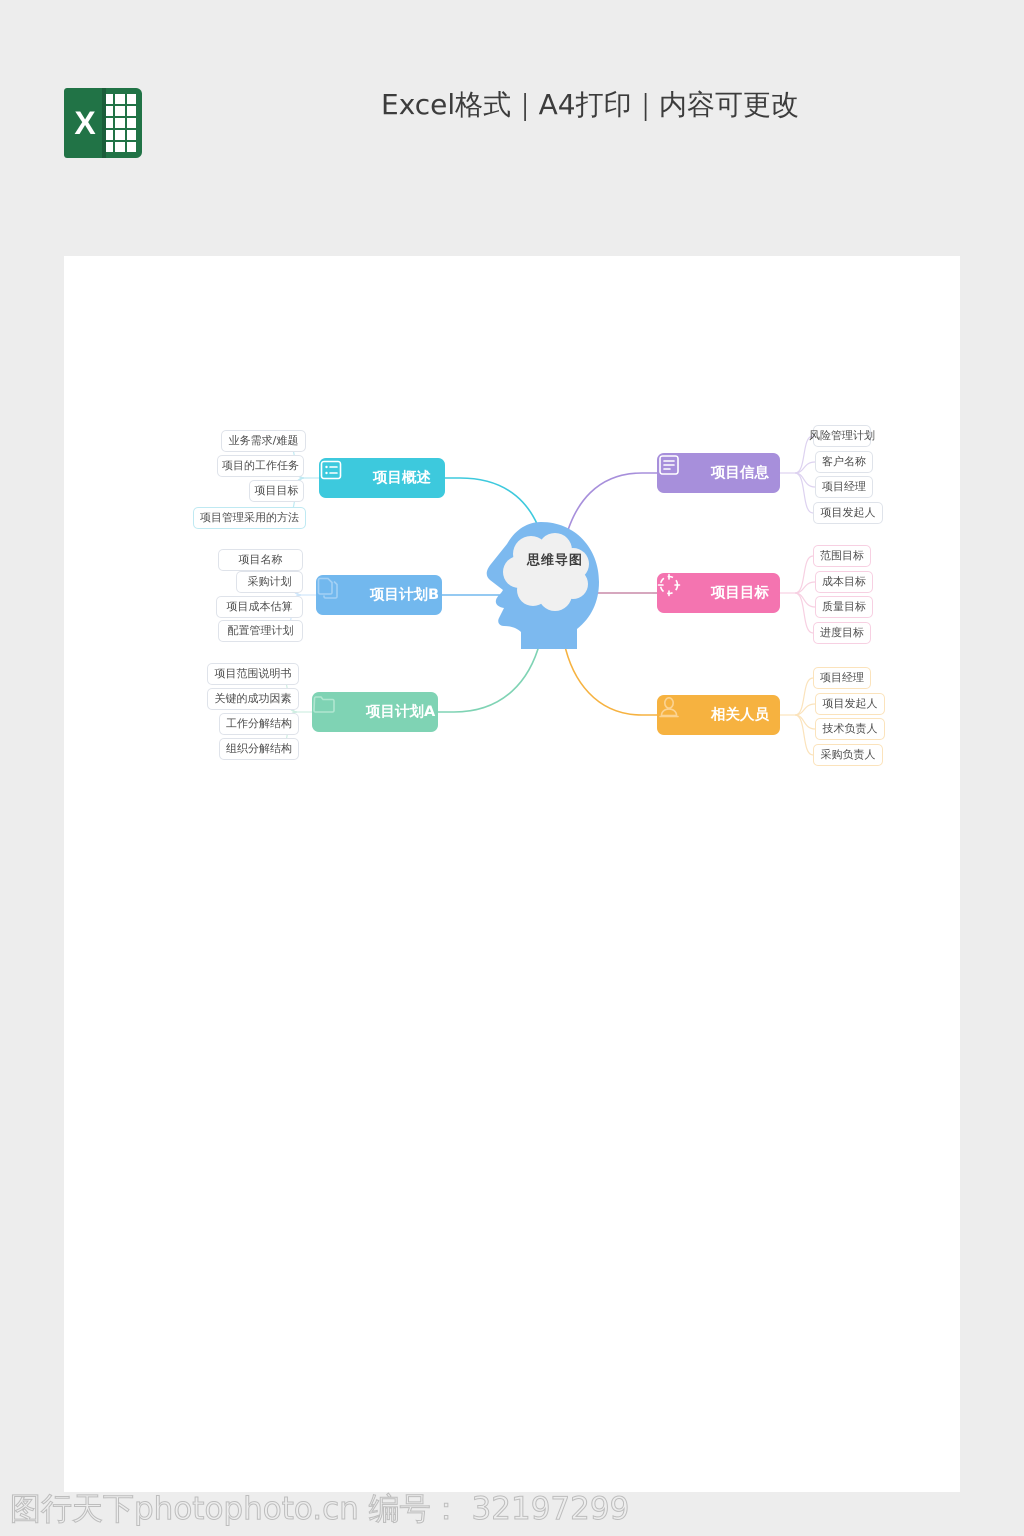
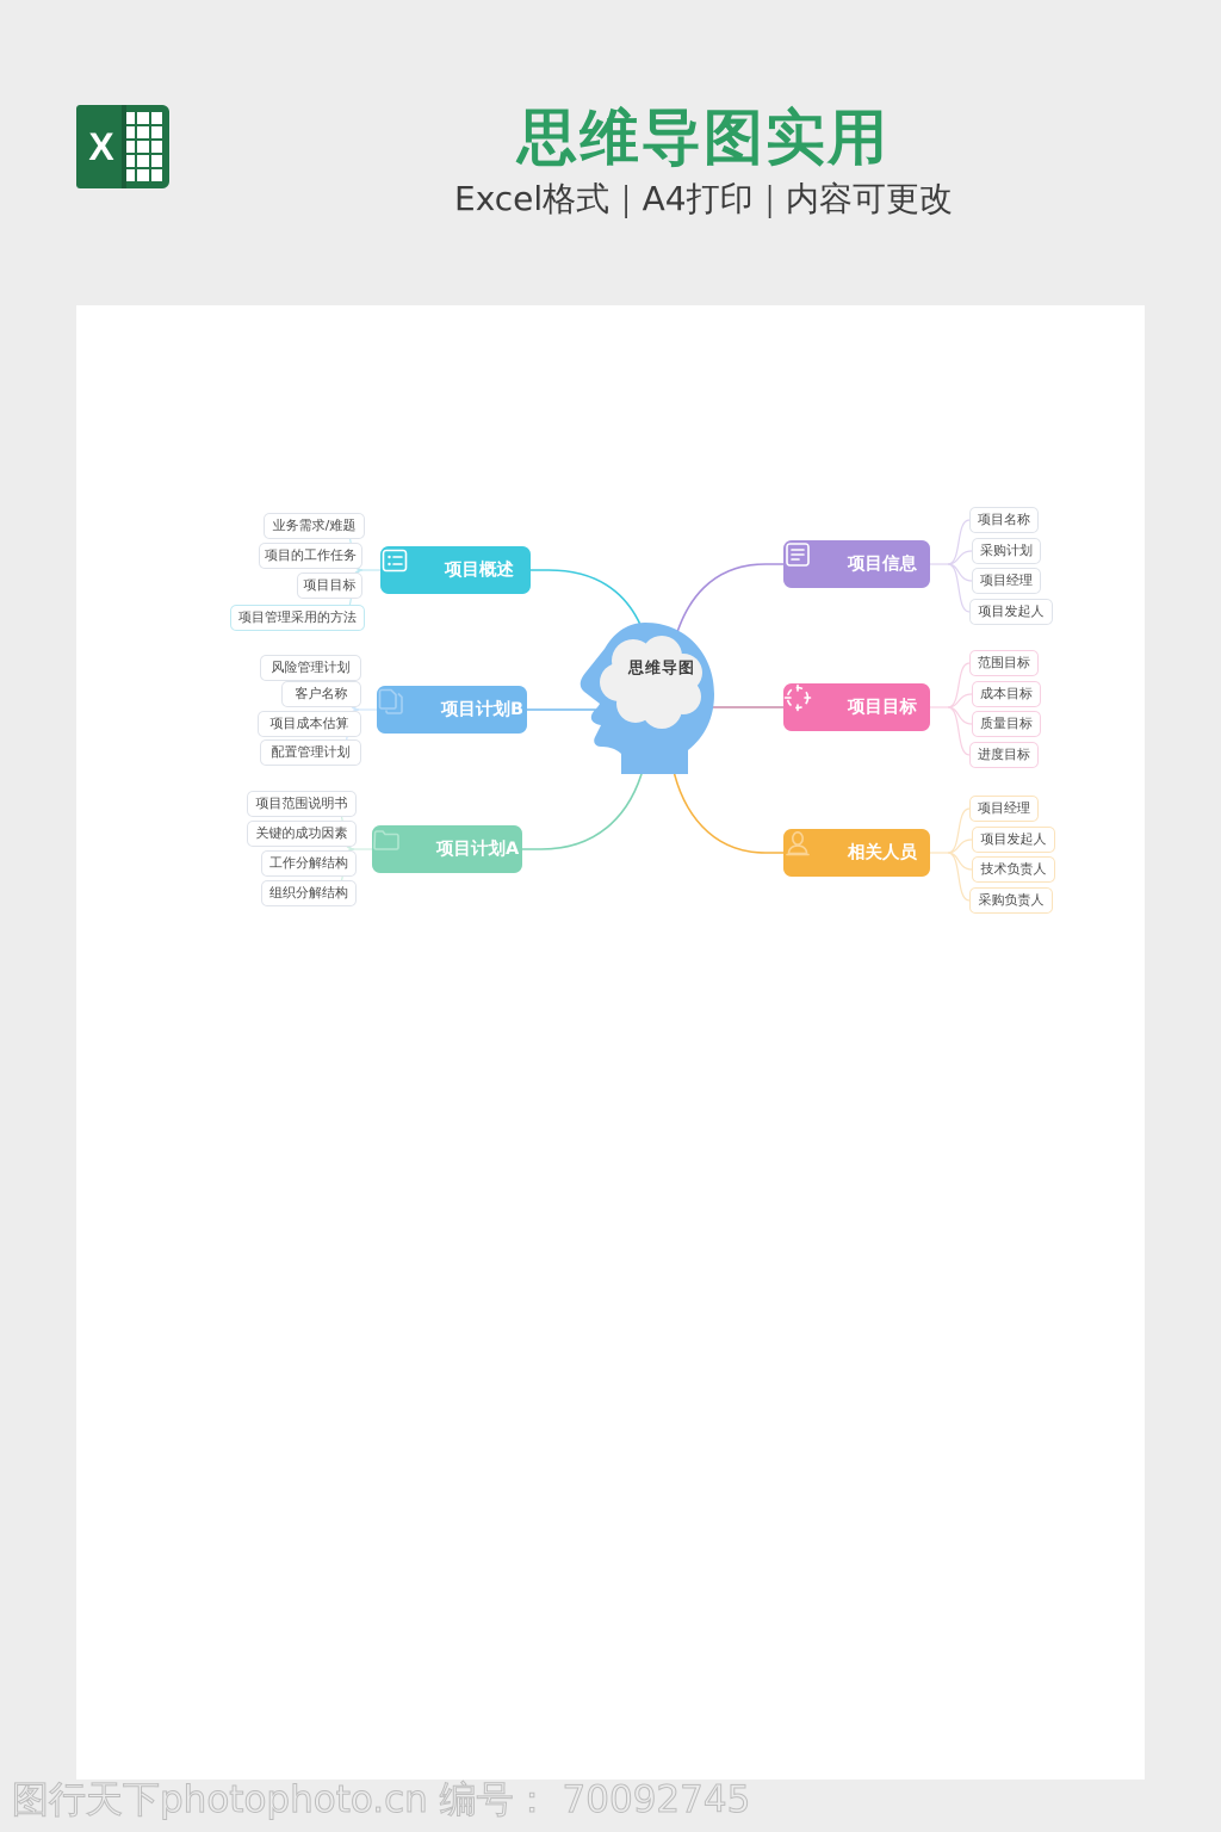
  X
+ 思维导图实用
  Excel格式｜A4打印｜内容可更改
  思维导图
  项目概述
  业务需求/难题
  项目的工作任务
  项目目标
  项目管理采用的方法
  项目计划B
- 项目名称
+ 风险管理计划
- 采购计划
+ 客户名称
  项目成本估算
  配置管理计划
  项目计划A
  项目范围说明书
  关键的成功因素
  工作分解结构
  组织分解结构
  项目信息
- 风险管理计划
+ 项目名称
- 客户名称
+ 采购计划
  项目经理
  项目发起人
  项目目标
  范围目标
  成本目标
  质量目标
  进度目标
  相关人员
  项目经理
  项目发起人
  技术负责人
  采购负责人
- 图行天下photophoto.cn 编号： 32197299
+ 图行天下photophoto.cn 编号： 70092745
